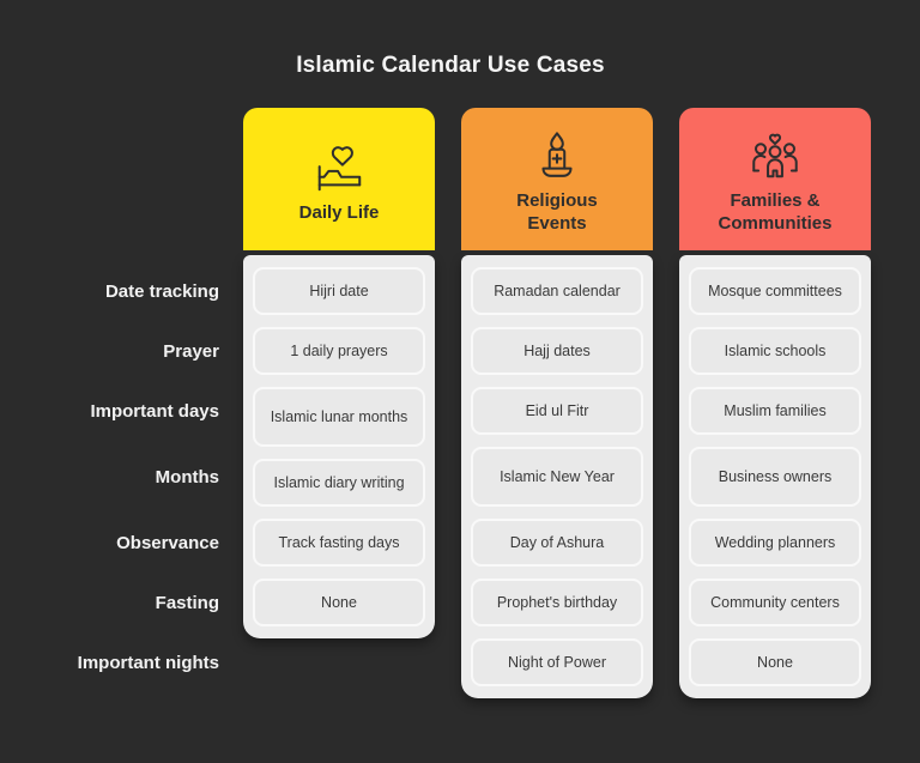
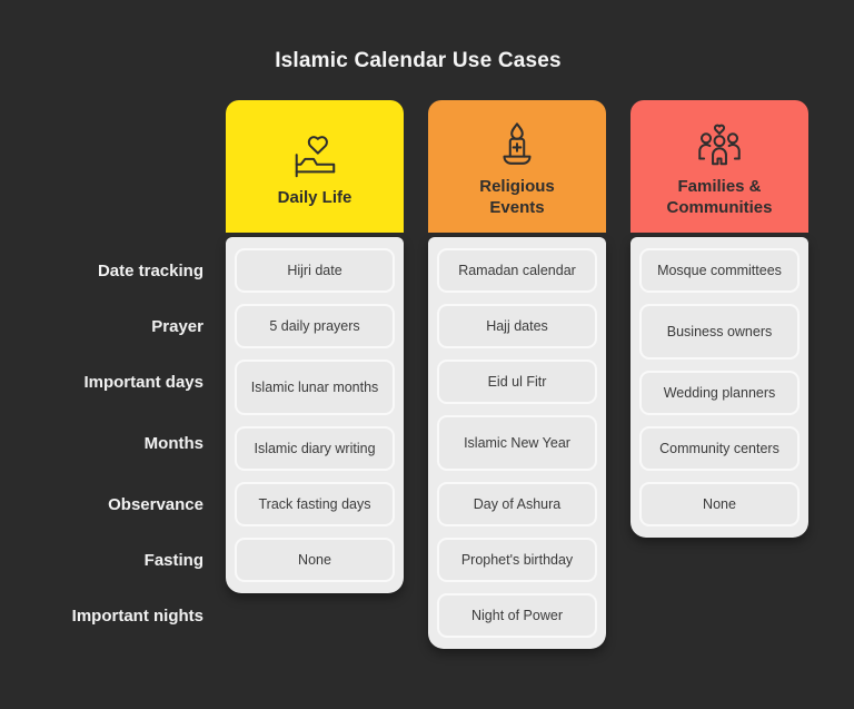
  Islamic Calendar Use Cases
  Date tracking
  Prayer
  Important days
  Months
  Observance
  Fasting
  Important nights
  Daily Life
  Hijri date
- 1 daily prayers
+ 5 daily prayers
  Islamic lunar months
  Islamic diary writing
  Track fasting days
  None
  Religious Events
  Ramadan calendar
  Hajj dates
  Eid ul Fitr
  Islamic New Year
  Day of Ashura
  Prophet's birthday
  Night of Power
  Families & Communities
  Mosque committees
- Islamic schools
- Muslim families
  Business owners
  Wedding planners
  Community centers
  None
